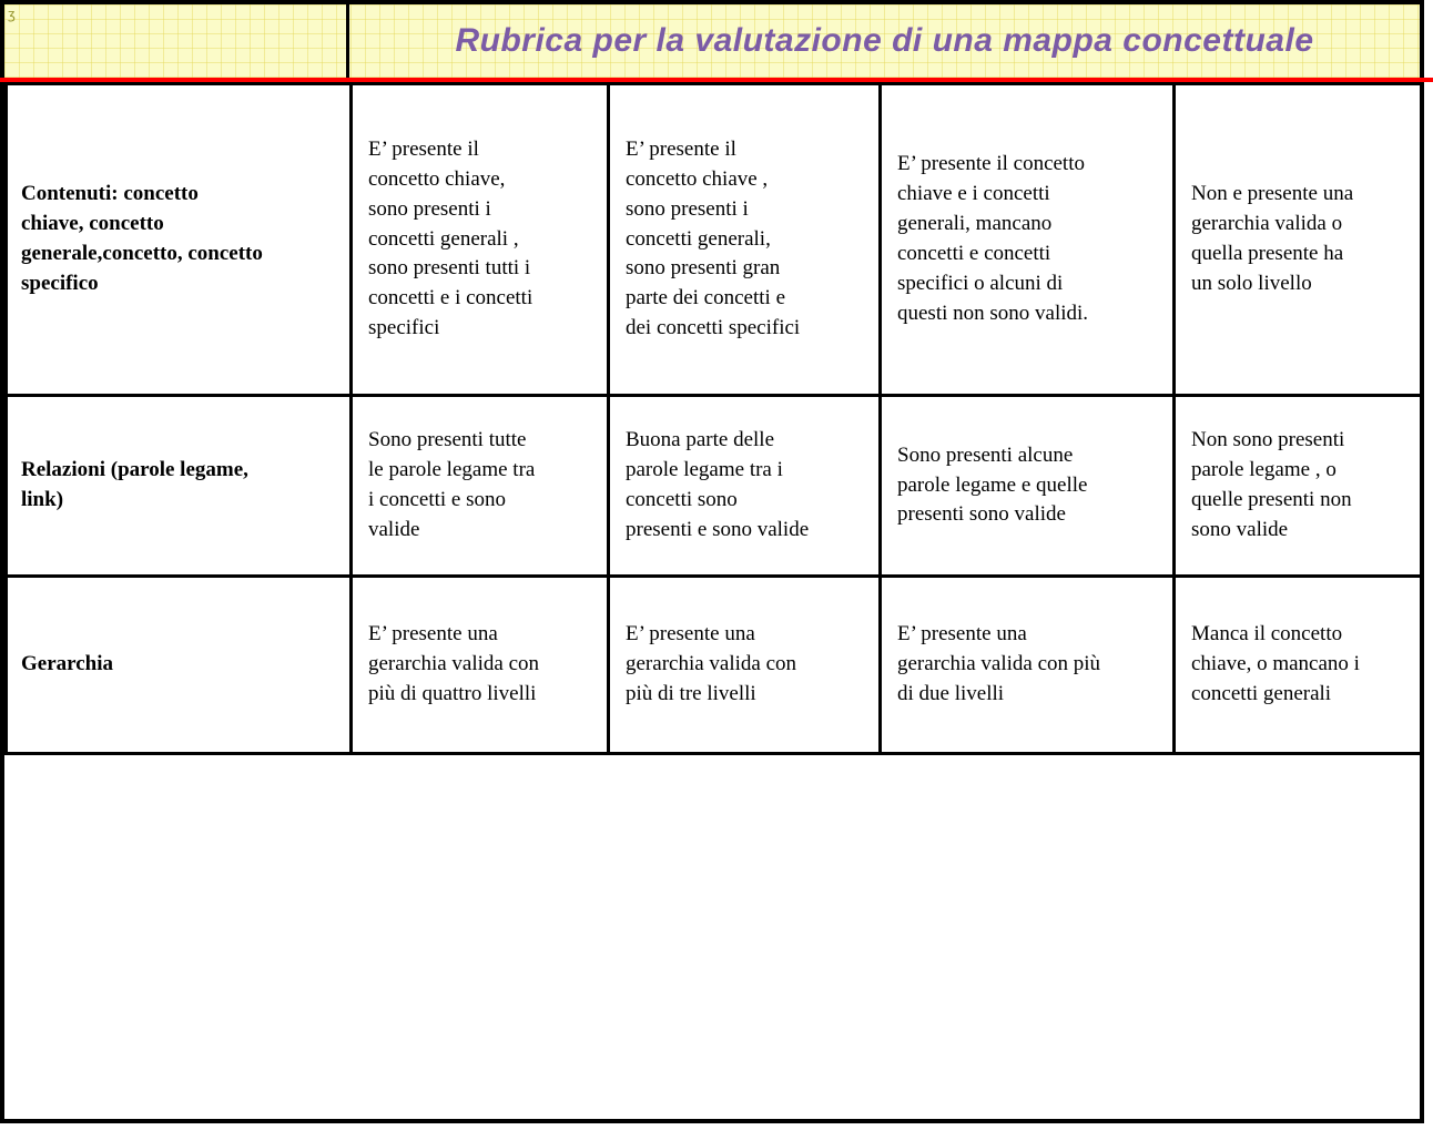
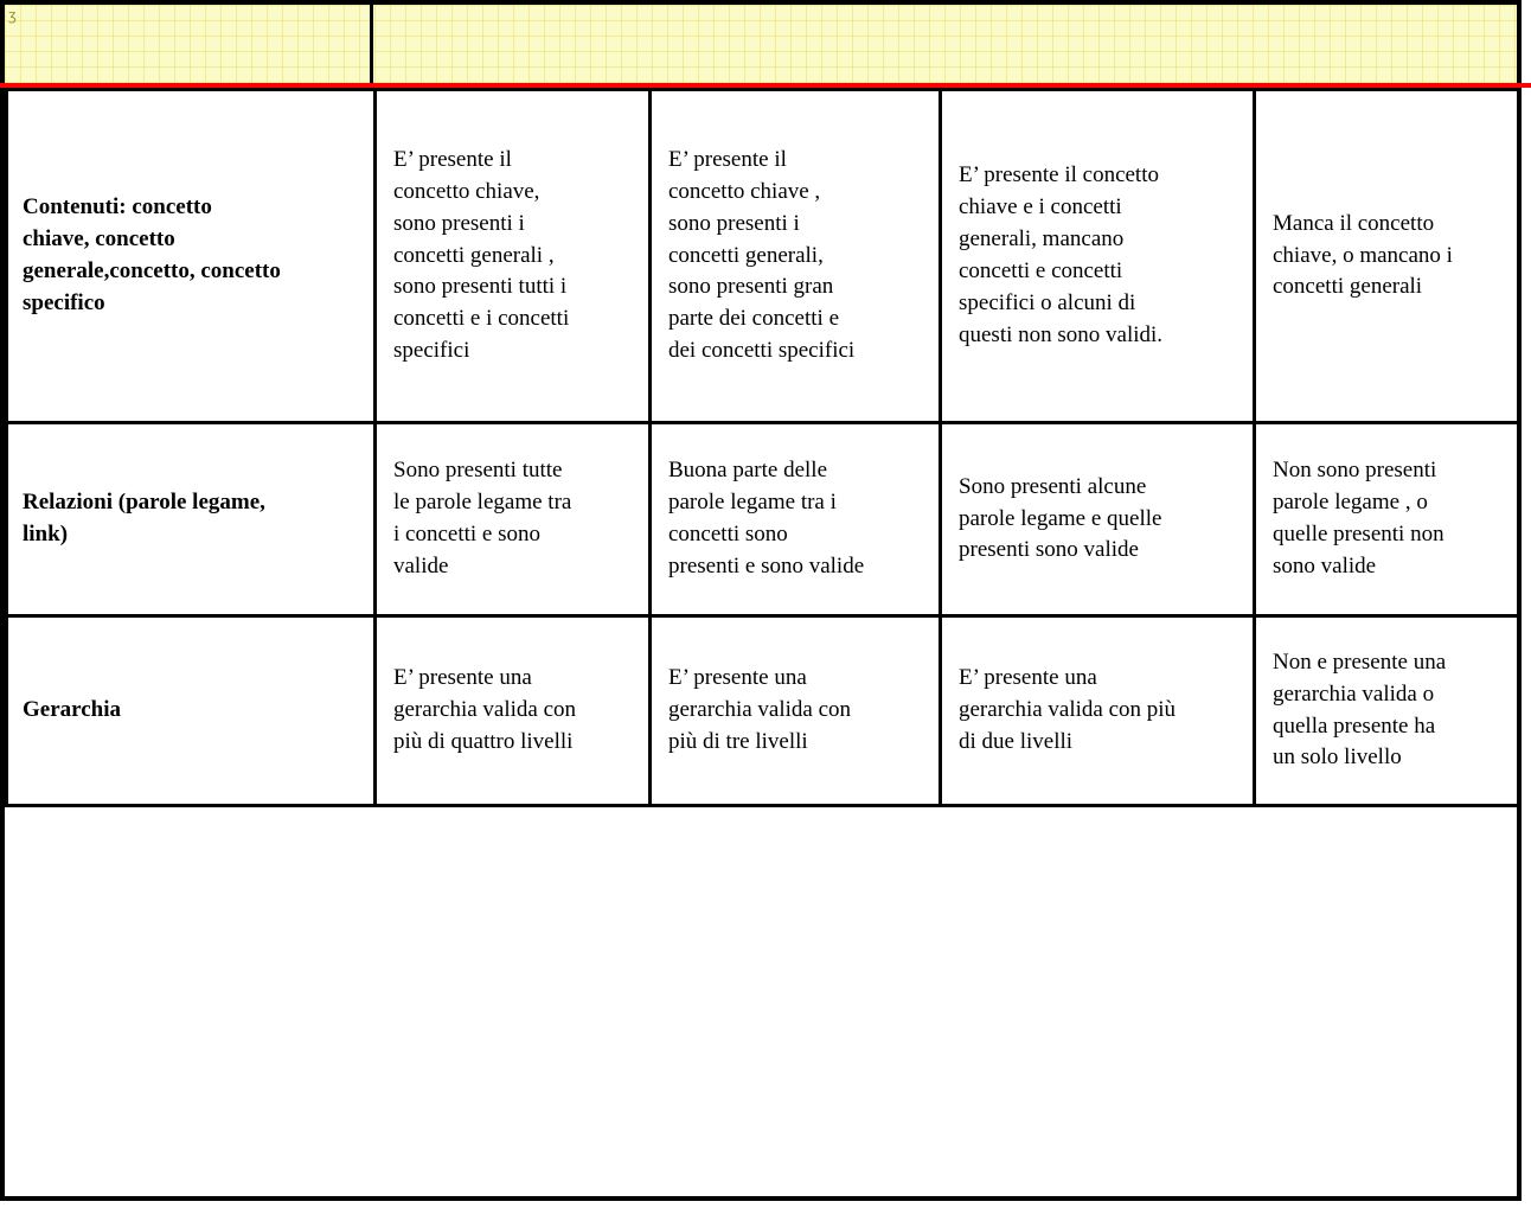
  ʒ
- Rubrica per la valutazione di una mappa concettuale
- Contenuti: concetto chiave, concetto generale,concetto, concetto specifico	E’ presente il concetto chiave, sono presenti i concetti generali , sono presenti tutti i concetti e i concetti specifici	E’ presente il concetto chiave , sono presenti i concetti generali, sono presenti gran parte dei concetti e dei concetti specifici	E’ presente il concetto chiave e i concetti generali, mancano concetti e concetti specifici o alcuni di questi non sono validi.	Non e presente una gerarchia valida o quella presente ha un solo livello
+ Contenuti: concetto chiave, concetto generale,concetto, concetto specifico	E’ presente il concetto chiave, sono presenti i concetti generali , sono presenti tutti i concetti e i concetti specifici	E’ presente il concetto chiave , sono presenti i concetti generali, sono presenti gran parte dei concetti e dei concetti specifici	E’ presente il concetto chiave e i concetti generali, mancano concetti e concetti specifici o alcuni di questi non sono validi.	Manca il concetto chiave, o mancano i concetti generali
  Relazioni (parole legame, link)	Sono presenti tutte le parole legame tra i concetti e sono valide	Buona parte delle parole legame tra i concetti sono presenti e sono valide	Sono presenti alcune parole legame e quelle presenti sono valide	Non sono presenti parole legame , o quelle presenti non sono valide
- Gerarchia	E’ presente una gerarchia valida con più di quattro livelli	E’ presente una gerarchia valida con più di tre livelli	E’ presente una gerarchia valida con più di due livelli	Manca il concetto chiave, o mancano i concetti generali
+ Gerarchia	E’ presente una gerarchia valida con più di quattro livelli	E’ presente una gerarchia valida con più di tre livelli	E’ presente una gerarchia valida con più di due livelli	Non e presente una gerarchia valida o quella presente ha un solo livello
